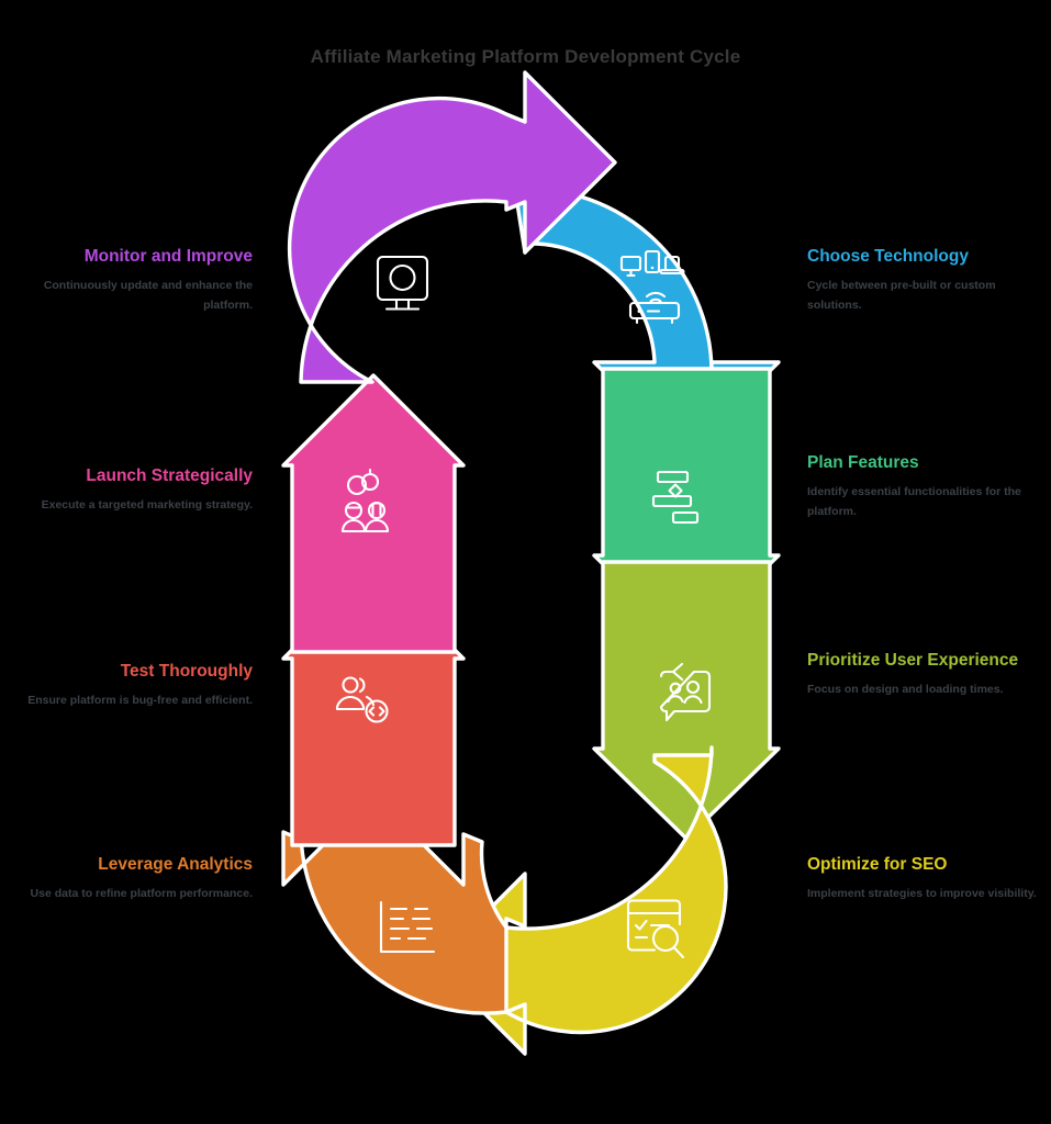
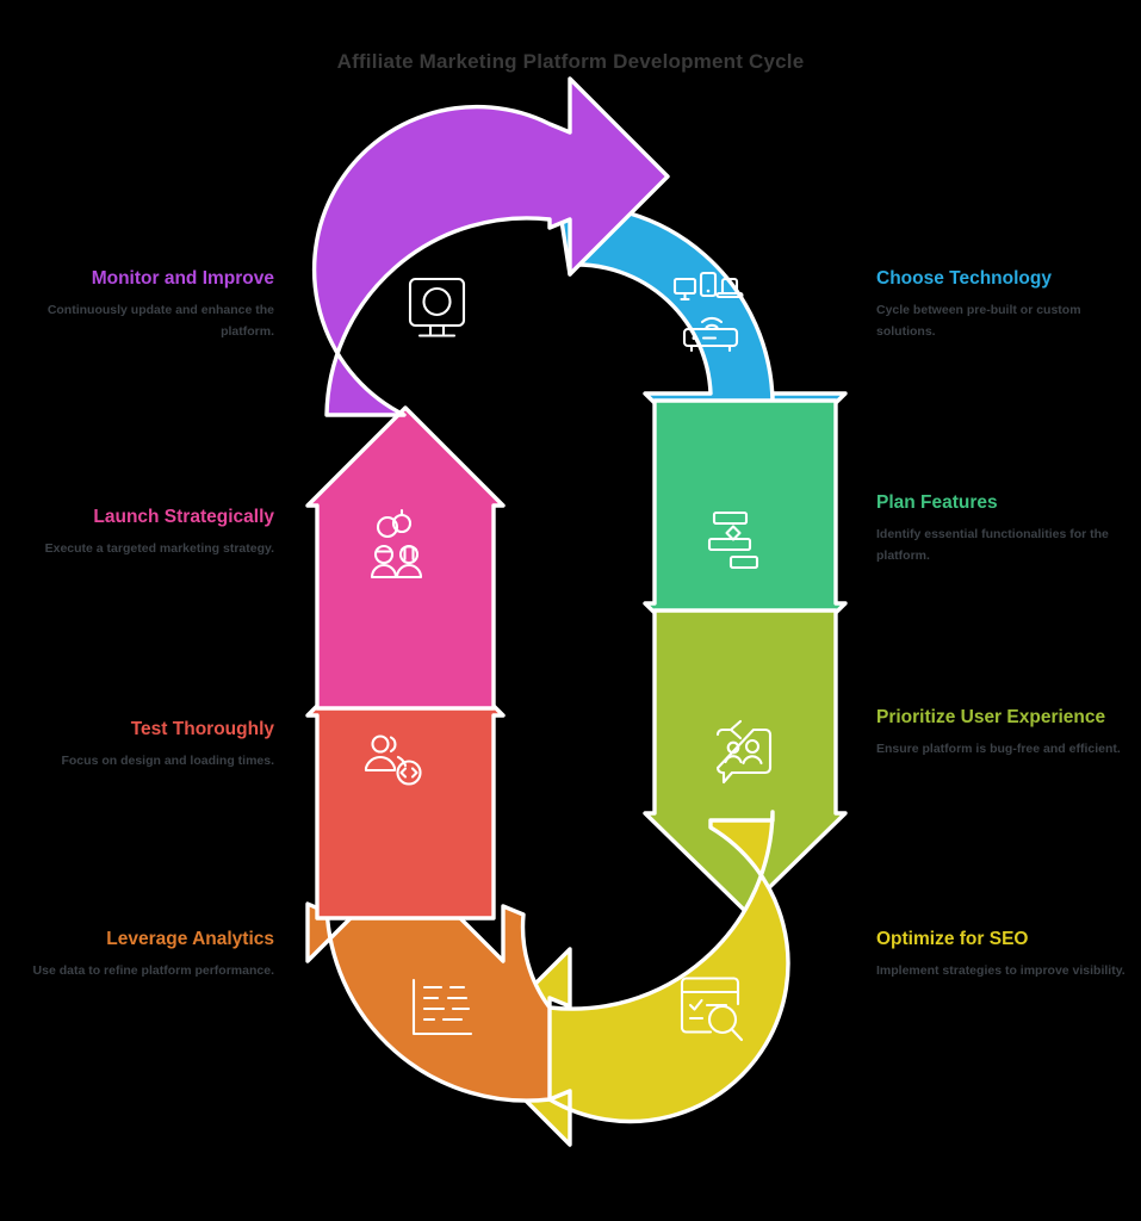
  Affiliate Marketing Platform Development Cycle
  Monitor and Improve
  Continuously update and enhance the platform.
  Launch Strategically
  Execute a targeted marketing strategy.
  Test Thoroughly
- Ensure platform is bug-free and efficient.
+ Focus on design and loading times.
  Leverage Analytics
  Use data to refine platform performance.
  Choose Technology
  Cycle between pre-built or custom solutions.
  Plan Features
  Identify essential functionalities for the platform.
  Prioritize User Experience
- Focus on design and loading times.
+ Ensure platform is bug-free and efficient.
  Optimize for SEO
  Implement strategies to improve visibility.
